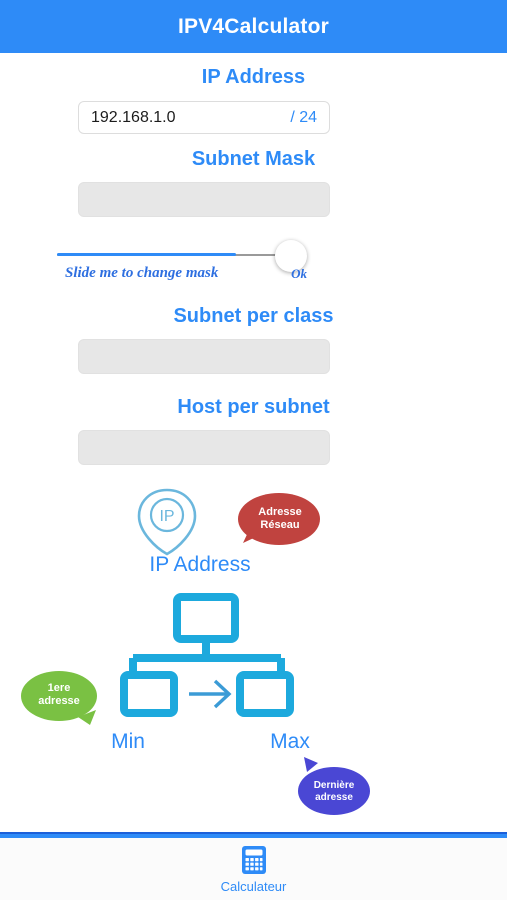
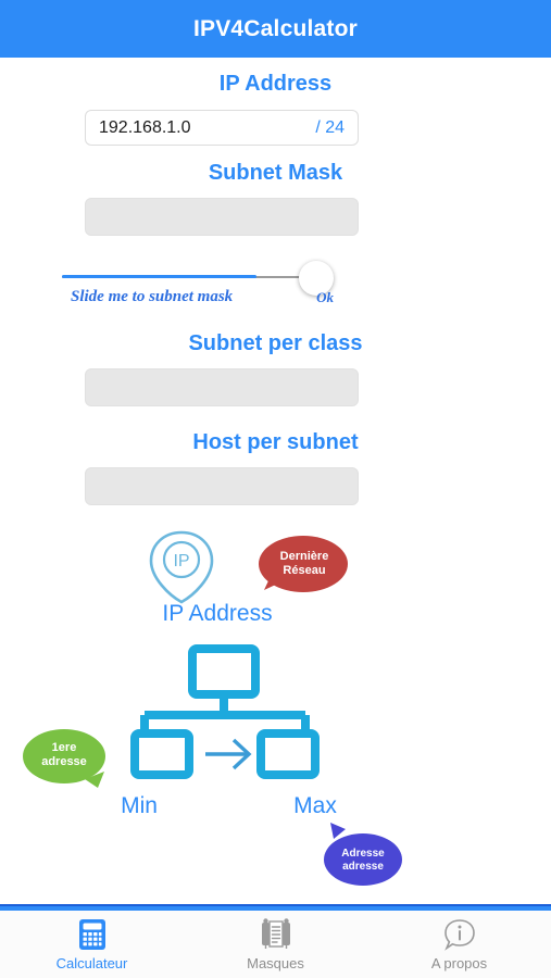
  IPV4Calculator
  IP Address
  192.168.1.0
  / 24
  Subnet Mask
- Slide me to change mask
+ Slide me to subnet mask
  Ok
  Subnet per class
  Host per subnet
  IP
  IP Address
  Min
  Max
- Adresse
+ Dernière
  Réseau
  1ere
  adresse
- Dernière
+ Adresse
  adresse
  Calculateur
+ Masques
+ A propos
